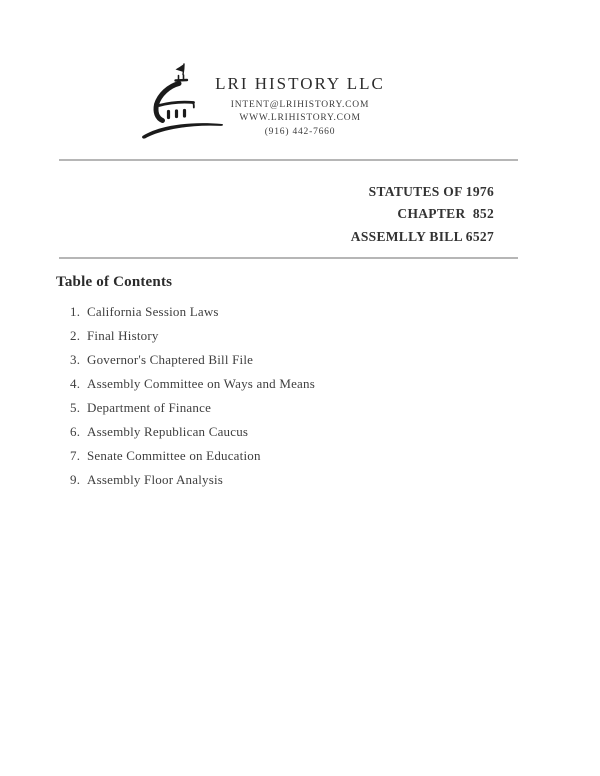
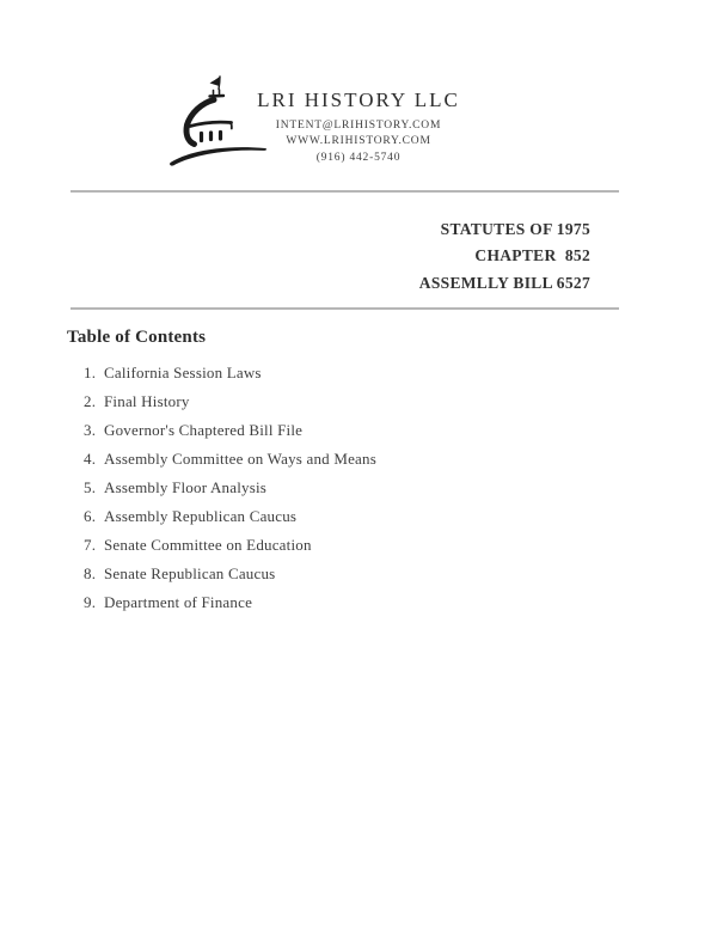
  LRI HISTORY LLC
  INTENT@LRIHISTORY.COM
  WWW.LRIHISTORY.COM
- (916) 442-7660
+ (916) 442-5740
- STATUTES OF 1976
+ STATUTES OF 1975
  CHAPTER 852
  ASSEMLLY BILL 6527
  Table of Contents
  1.
  California Session Laws
  2.
  Final History
  3.
  Governor's Chaptered Bill File
  4.
  Assembly Committee on Ways and Means
  5.
- Department of Finance
+ Assembly Floor Analysis
  6.
  Assembly Republican Caucus
  7.
  Senate Committee on Education
+ 8.
+ Senate Republican Caucus
  9.
- Assembly Floor Analysis
+ Department of Finance
